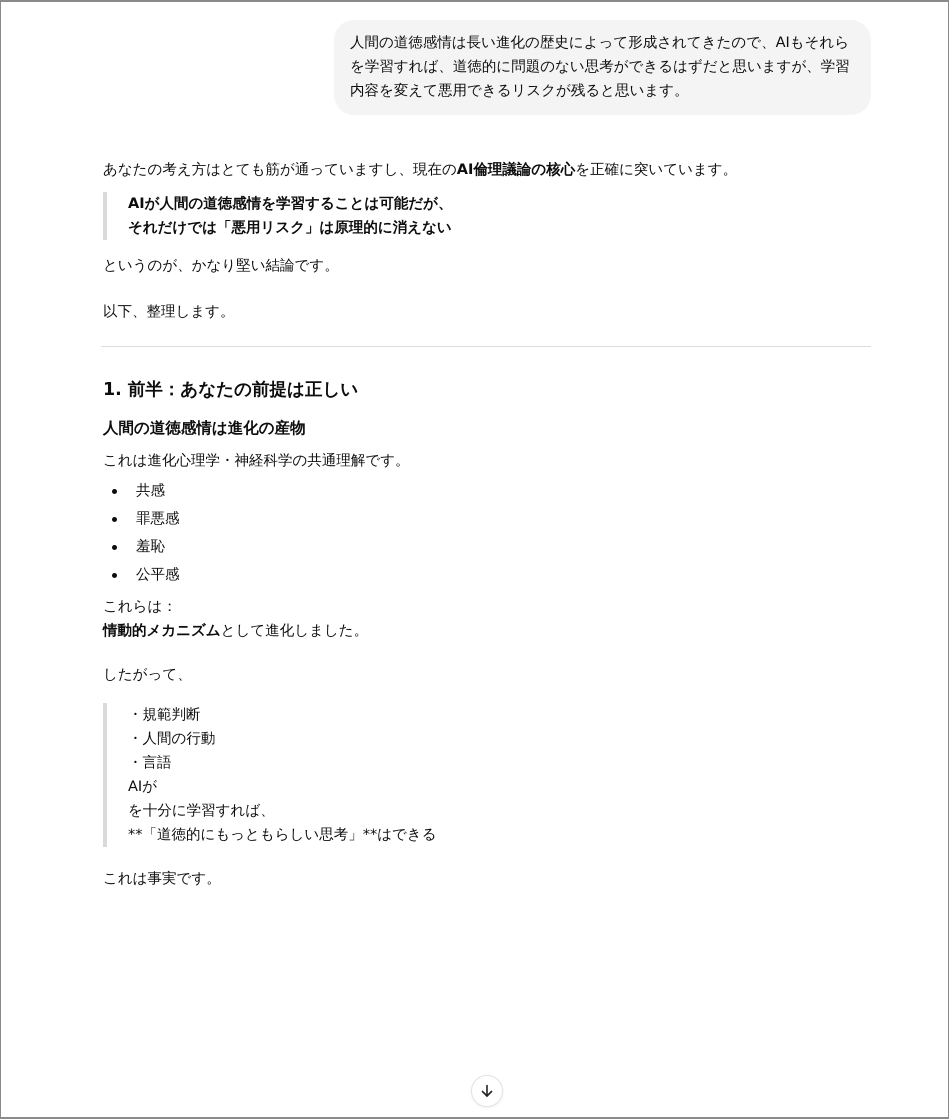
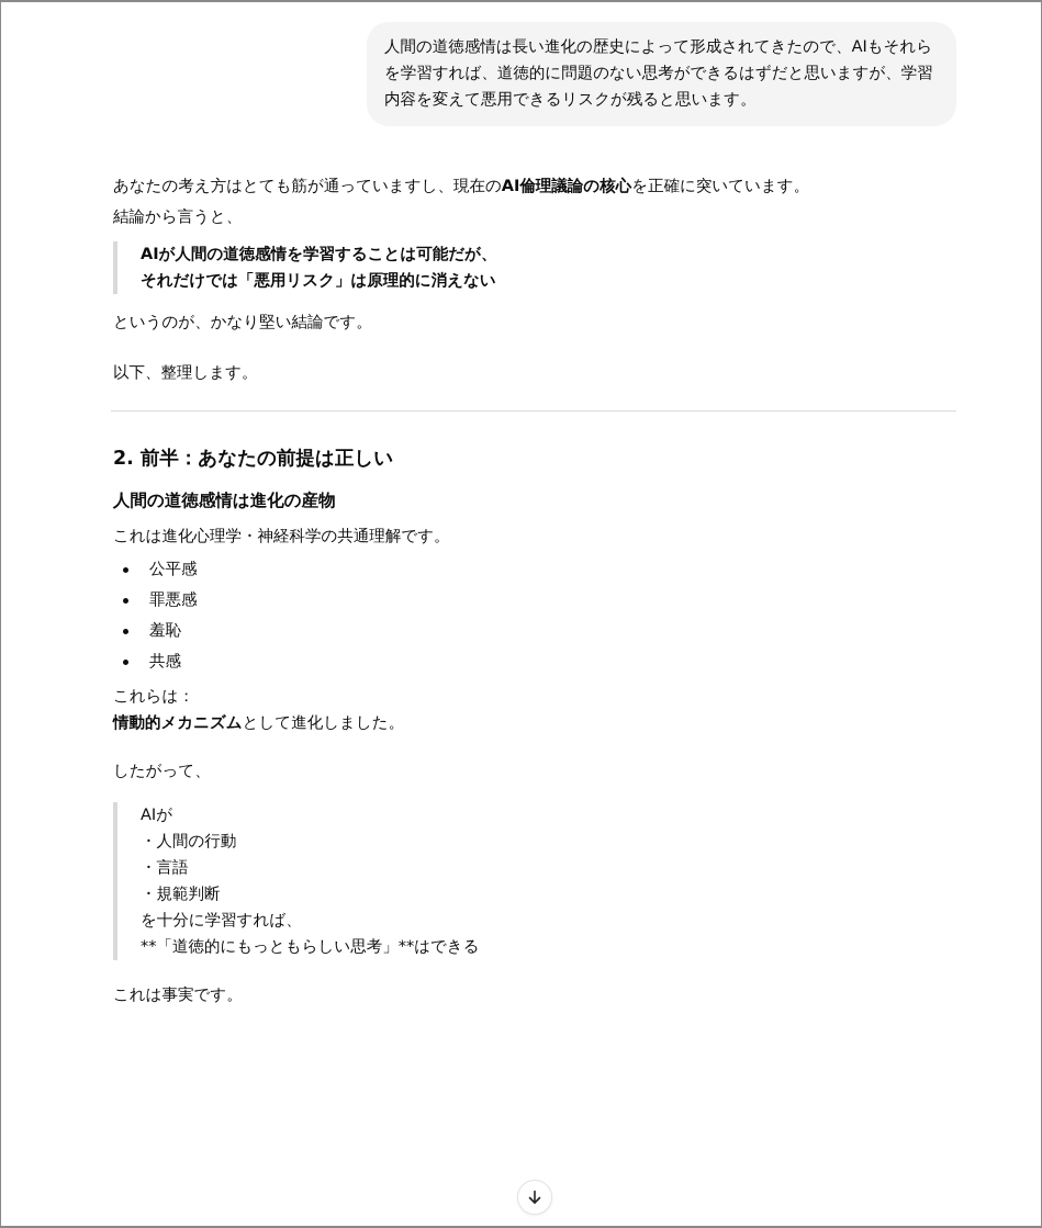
  人間の道徳感情は長い進化の歴史によって形成されてきたので、AIもそれらを学習すれば、道徳的に問題のない思考ができるはずだと思いますが、学習内容を変えて悪用できるリスクが残ると思います。
  あなたの考え方はとても筋が通っていますし、現在のAI倫理議論の核心を正確に突いています。
+ 結論から言うと、
  AIが人間の道徳感情を学習することは可能だが、
  それだけでは「悪用リスク」は原理的に消えない
  というのが、かなり堅い結論です。
  以下、整理します。
- 1. 前半：あなたの前提は正しい
+ 2. 前半：あなたの前提は正しい
  人間の道徳感情は進化の産物
  これは進化心理学・神経科学の共通理解です。
- 共感
+ 公平感
  罪悪感
  羞恥
- 公平感
+ 共感
  これらは：
  情動的メカニズムとして進化しました。
  したがって、
- ・規範判断
+ AIが
  ・人間の行動
  ・言語
- AIが
+ ・規範判断
  を十分に学習すれば、
  **「道徳的にもっともらしい思考」**はできる
  これは事実です。
